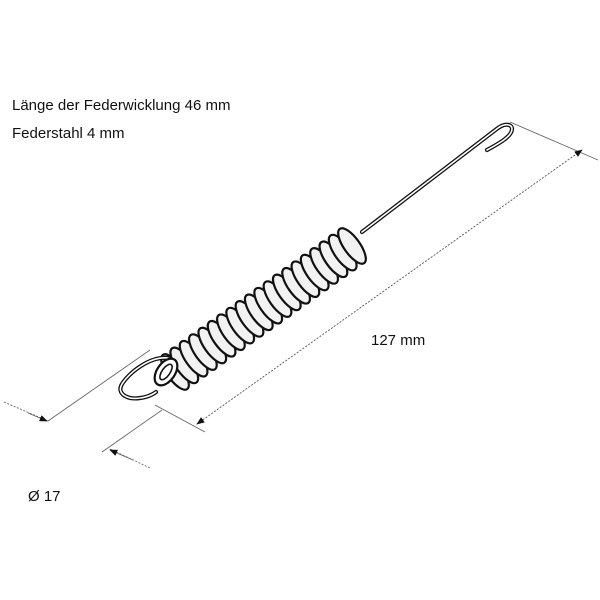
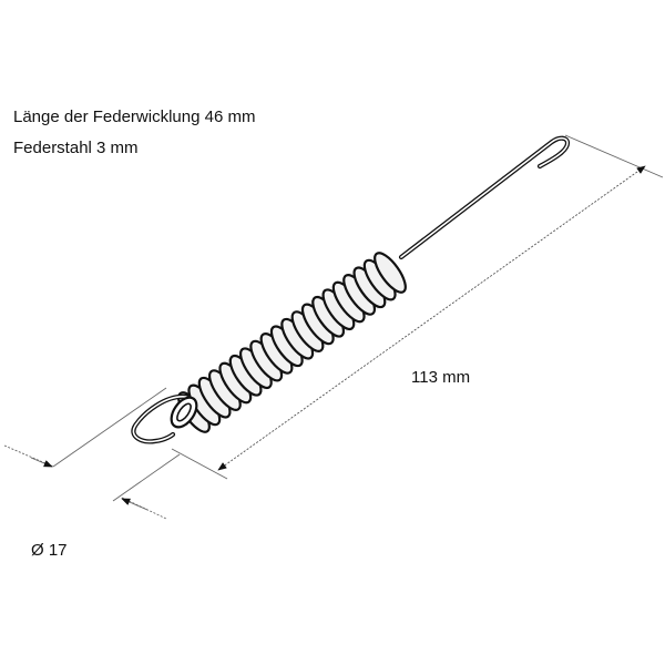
  Länge der Federwicklung 46 mm
- Federstahl 4 mm
+ Federstahl 3 mm
- 127 mm
+ 113 mm
  Ø 17
